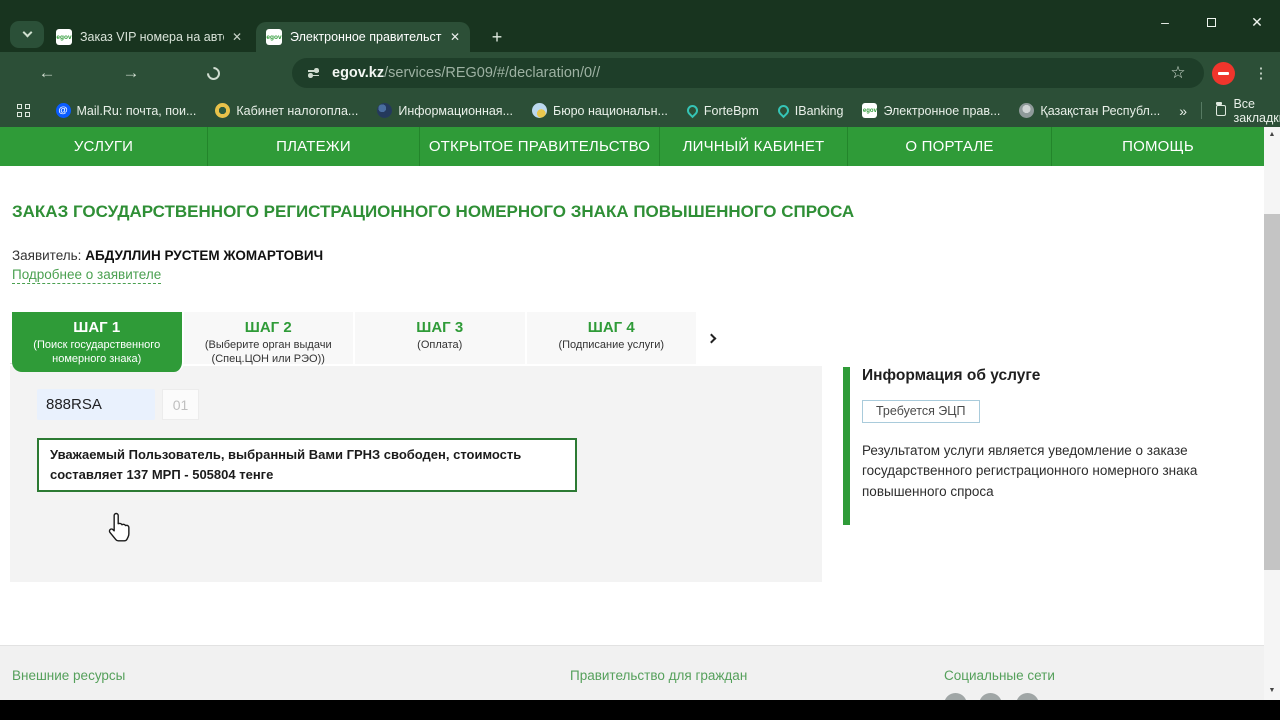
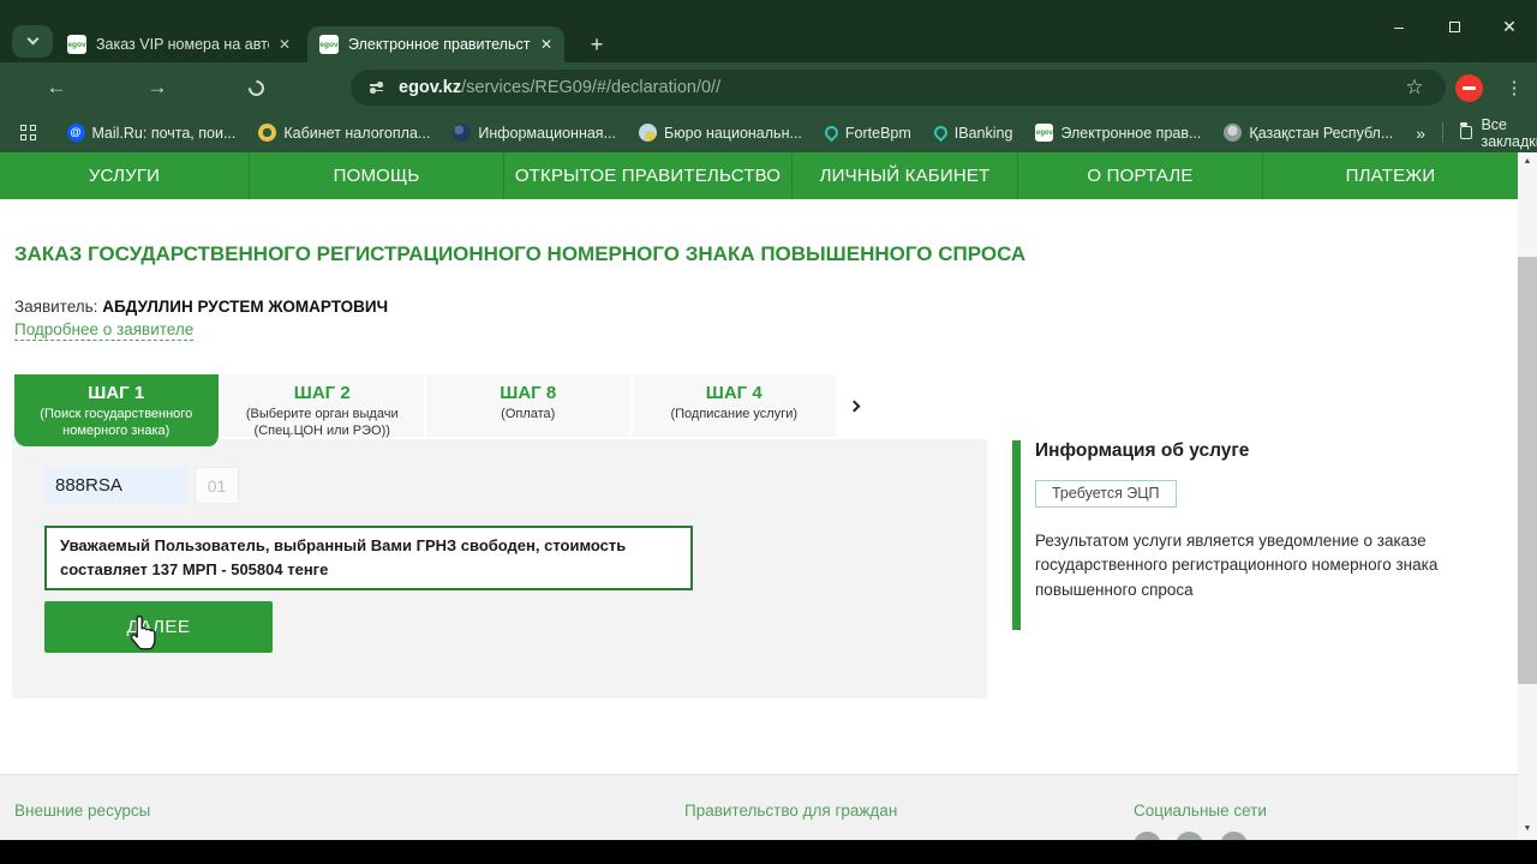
  Заказ VIP номера на авт
  ✕
  Электронное правительст
  ✕
  +
  –
  ✕
  ←
  →
  egov.kz
  /services/REG09/#/declaration/0//
  ☆
  ⋮
  @
  Mail.Ru: почта, пои...
  Кабинет налогопла...
  Информационная...
  Бюро национальн...
  ForteBpm
  IBanking
  Электронное прав...
  Қазақстан Республ...
  »
  Все закладк
  УСЛУГИ
- ПЛАТЕЖИ
+ ПОМОЩЬ
  ОТКРЫТОЕ ПРАВИТЕЛЬСТВО
  ЛИЧНЫЙ КАБИНЕТ
  О ПОРТАЛЕ
- ПОМОЩЬ
+ ПЛАТЕЖИ
  ЗАКАЗ ГОСУДАРСТВЕННОГО РЕГИСТРАЦИОННОГО НОМЕРНОГО ЗНАКА ПОВЫШЕННОГО СПРОСА
  Заявитель: АБДУЛЛИН РУСТЕМ ЖОМАРТОВИЧ
  Подробнее о заявителе
  ШАГ 1
  (Поиск государственного номерного знака)
  ШАГ 2
  (Выберите орган выдачи (Спец.ЦОН или РЭО))
- ШАГ 3
+ ШАГ 8
  (Оплата)
  ШАГ 4
  (Подписание услуги)
  888RSA
  01
  Уважаемый Пользователь, выбранный Вами ГРНЗ свободен, стоимость составляет 137 МРП - 505804 тенге
+ ДАЛЕЕ
  Информация об услуге
  Требуется ЭЦП
  Результатом услуги является уведомление о заказе государственного регистрационного номерного знака повышенного спроса
  Внешние ресурсы
  Правительство для граждан
  Социальные сети
